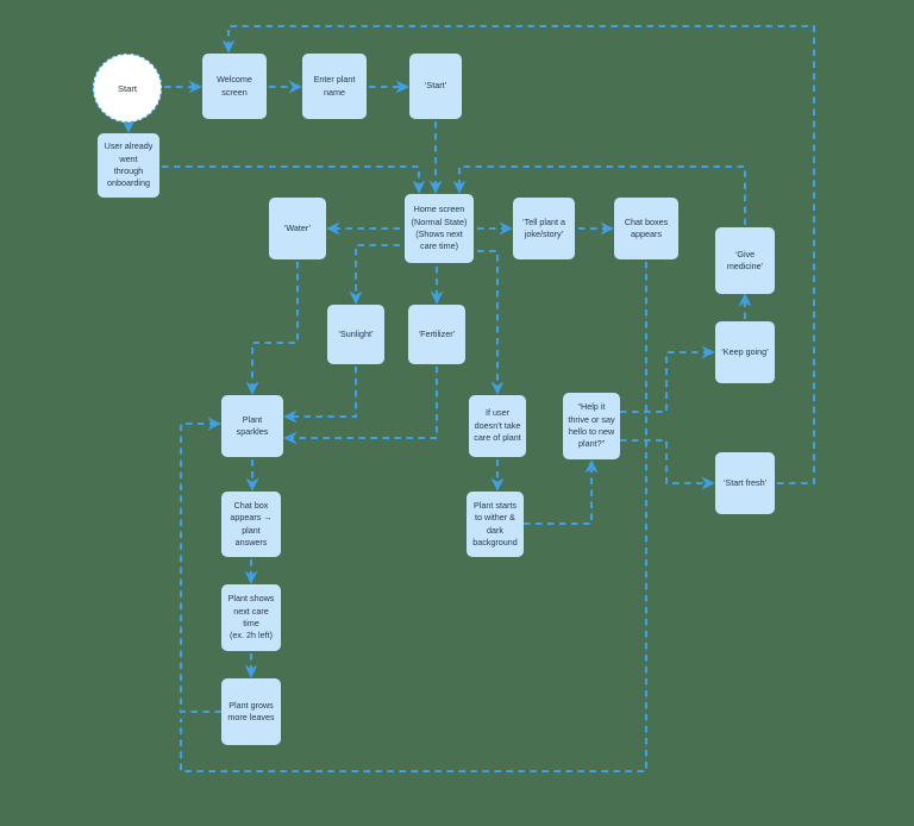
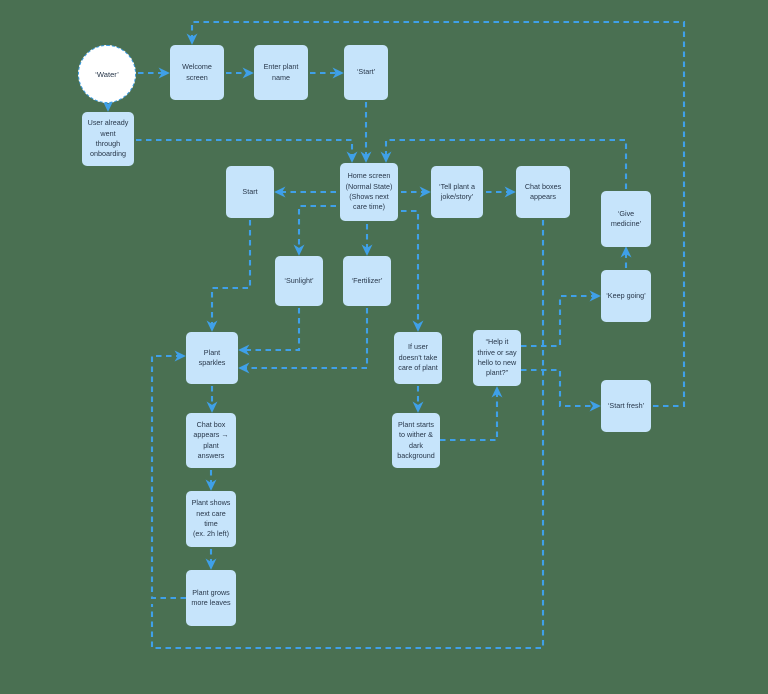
- Start
+ ‘Water’
  Welcome
  screen
  Enter plant
  name
  ‘Start’
  User already
  went
  through
  onboarding
  Home screen
  (Normal State)
  (Shows next
  care time)
- ‘Water’
+ Start
  ‘Sunlight’
  ‘Fertilizer’
  ‘Tell plant a
  joke/story’
  Chat boxes
  appears
  ‘Give
  medicine’
  ‘Keep going’
  ‘Start fresh’
  Plant
  sparkles
  If user
  doesn’t take
  care of plant
  “Help it
  thrive or say
  hello to new
  plant?”
  Plant starts
  to wither &
  dark
  background
  Chat box
  appears →
  plant
  answers
  Plant shows
  next care
  time
  (ex. 2h left)
  Plant grows
  more leaves
